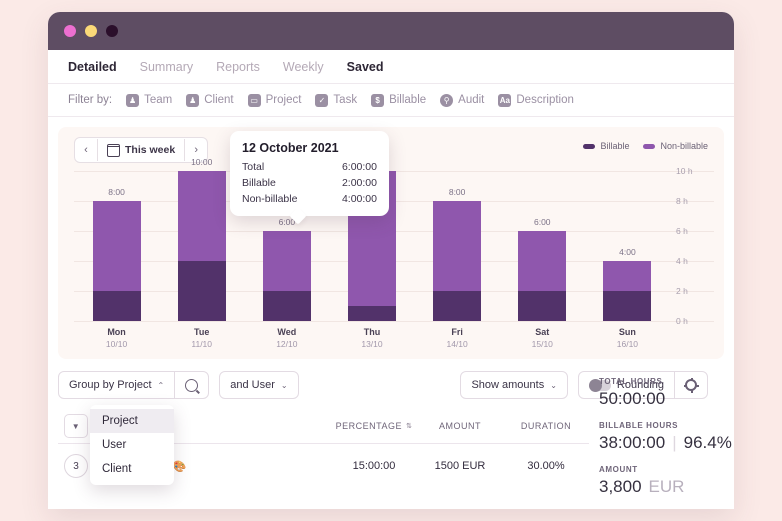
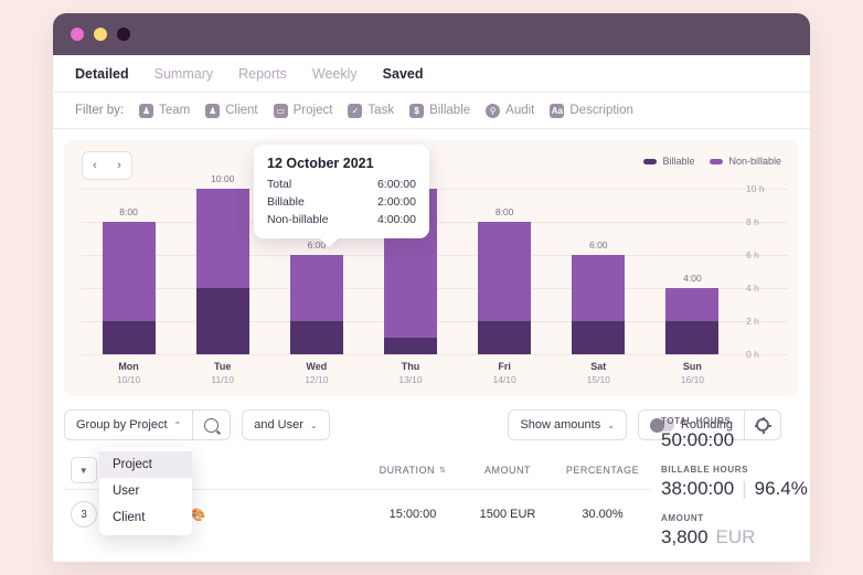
  Detailed
  Summary
  Reports
  Weekly
  Saved
  Filter by:
  ♟
  Team
  ♟
  Client
  ▭
  Project
  ✓
  Task
  $
  Billable
  ⚲
  Audit
  Aa
  Description
  ‹
- This week
  ›
  Billable
  Non-billable
  0 h
  2 h
  4 h
  6 h
  8 h
  10 h
  8:00
  10:00
  6:00
  8:00
  6:00
  4:00
  Mon
  10/10
  Tue
  11/10
  Wed
  12/10
  Thu
  13/10
  Fri
  14/10
  Sat
  15/10
  Sun
  16/10
  12 October 2021
  Total
  6:00:00
  Billable
  2:00:00
  Non-billable
  4:00:00
  Group by Project
  ⌃
  and User
  ⌄
  Show amounts
  ⌄
  Rounding
  Project
  User
  Client
  ▼
- PERCENTAGE
+ DURATION
  AMOUNT
- DURATION
+ PERCENTAGE
  3
  🎨
  15:00:00
  1500 EUR
  30.00%
  TOTAL HOURS
  50:00:00
  BILLABLE HOURS
  38:00:00
  |
  96.4%
  AMOUNT
  3,800
  EUR
